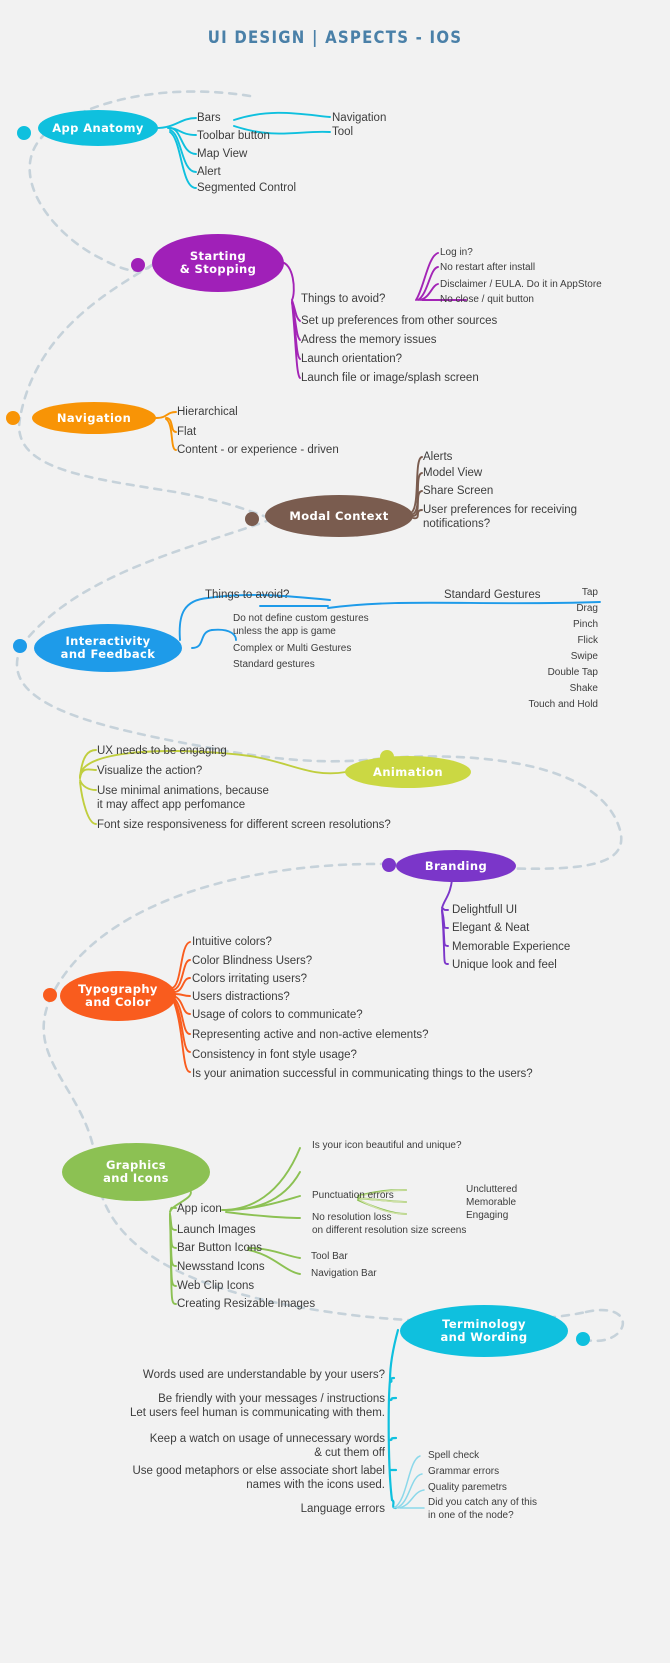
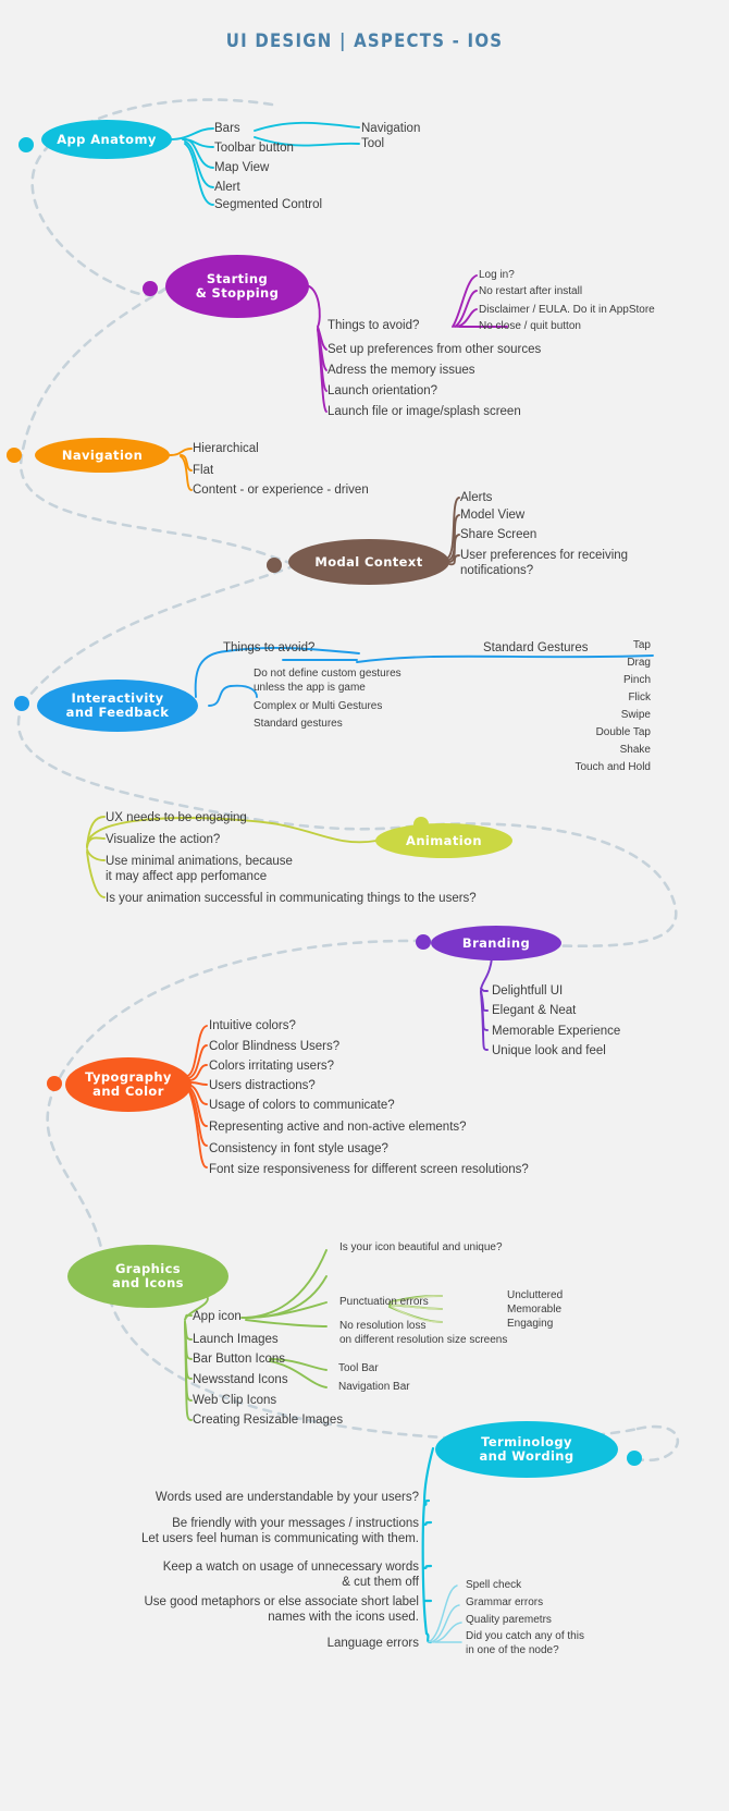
  UI DESIGN | ASPECTS - IOS
  App Anatomy
  Bars
  Toolbar button
  Map View
  Alert
  Segmented Control
  Navigation
  Tool
  Starting
  & Stopping
  Things to avoid?
  Set up preferences from other sources
  Adress the memory issues
  Launch orientation?
  Launch file or image/splash screen
  Log in?
  No restart after install
  Disclaimer / EULA. Do it in AppStore
  No close / quit button
  Navigation
  Hierarchical
  Flat
  Content - or experience - driven
  Modal Context
  Alerts
  Model View
  Share Screen
  User preferences for receiving
  notifications?
  Interactivity
  and Feedback
  Things to avoid?
  Do not define custom gestures
  unless the app is game
  Complex or Multi Gestures
  Standard gestures
  Standard Gestures
  Tap
  Drag
  Pinch
  Flick
  Swipe
  Double Tap
  Shake
  Touch and Hold
  Animation
  UX needs to be engaging
  Visualize the action?
  Use minimal animations, because
  it may affect app perfomance
- Font size responsiveness for different screen resolutions?
+ Is your animation successful in communicating things to the users?
  Branding
  Delightfull UI
  Elegant & Neat
  Memorable Experience
  Unique look and feel
  Typography
  and Color
  Intuitive colors?
  Color Blindness Users?
  Colors irritating users?
  Users distractions?
  Usage of colors to communicate?
  Representing active and non-active elements?
  Consistency in font style usage?
- Is your animation successful in communicating things to the users?
+ Font size responsiveness for different screen resolutions?
  Graphics
  and Icons
  App icon
  Launch Images
  Bar Button Icons
  Newsstand Icons
  Web Clip Icons
  Creating Resizable Images
  Is your icon beautiful and unique?
  Punctuation errors
  No resolution loss
  on different resolution size screens
  Uncluttered
  Memorable
  Engaging
  Tool Bar
  Navigation Bar
  Terminology
  and Wording
  Words used are understandable by your users?
  Be friendly with your messages / instructions
  Let users feel human is communicating with them.
  Keep a watch on usage of unnecessary words
  & cut them off
  Use good metaphors or else associate short label
  names with the icons used.
  Language errors
  Spell check
  Grammar errors
  Quality paremetrs
  Did you catch any of this
  in one of the node?
